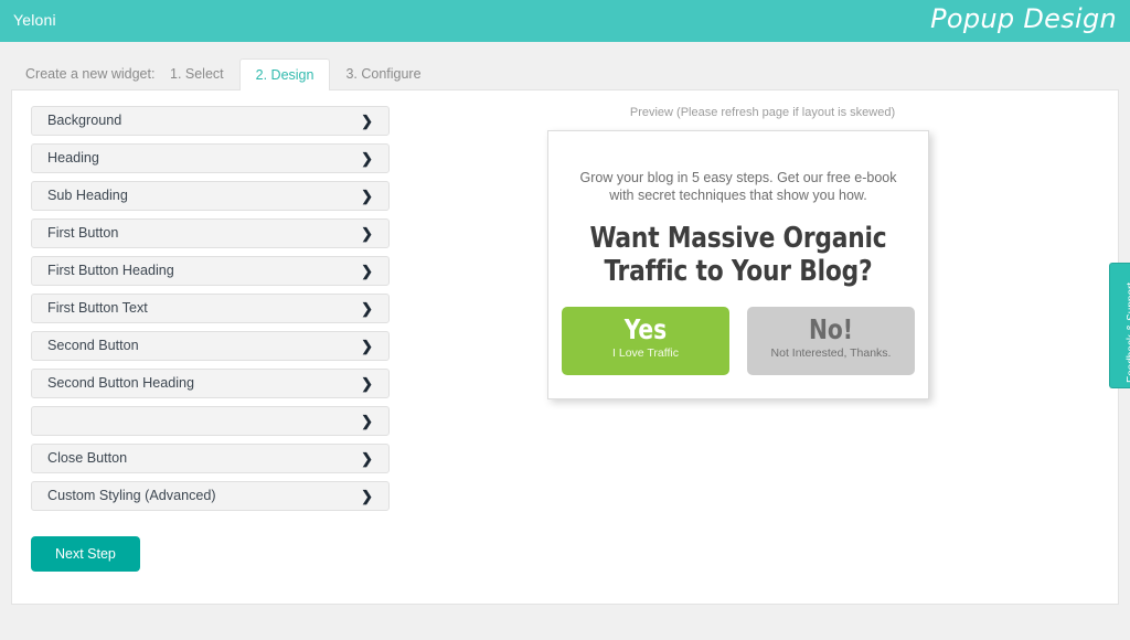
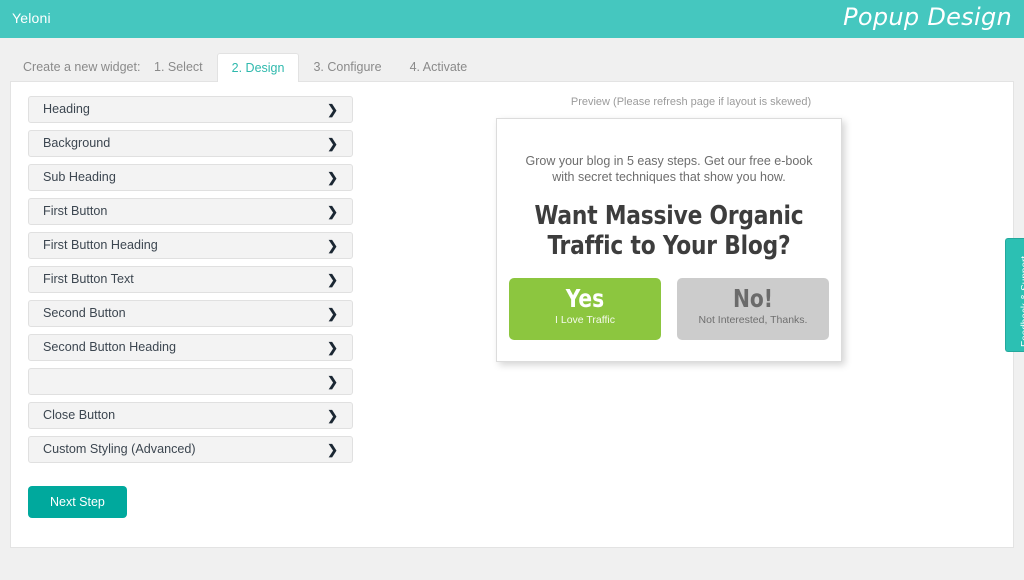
  Yeloni
  Popup Design
  Create a new widget:
  1. Select
  2. Design
  3. Configure
+ 4. Activate
- Background
+ Heading
  ❯
- Heading
+ Background
  ❯
  Sub Heading
  ❯
  First Button
  ❯
  First Button Heading
  ❯
  First Button Text
  ❯
  Second Button
  ❯
  Second Button Heading
  ❯
  ❯
  Close Button
  ❯
  Custom Styling (Advanced)
  ❯
  Next Step
  Preview (Please refresh page if layout is skewed)
  Grow your blog in 5 easy steps. Get our free e-book with secret techniques that show you how.
  Want Massive Organic Traffic to Your Blog?
  Yes
  I Love Traffic
  No!
  Not Interested, Thanks.
